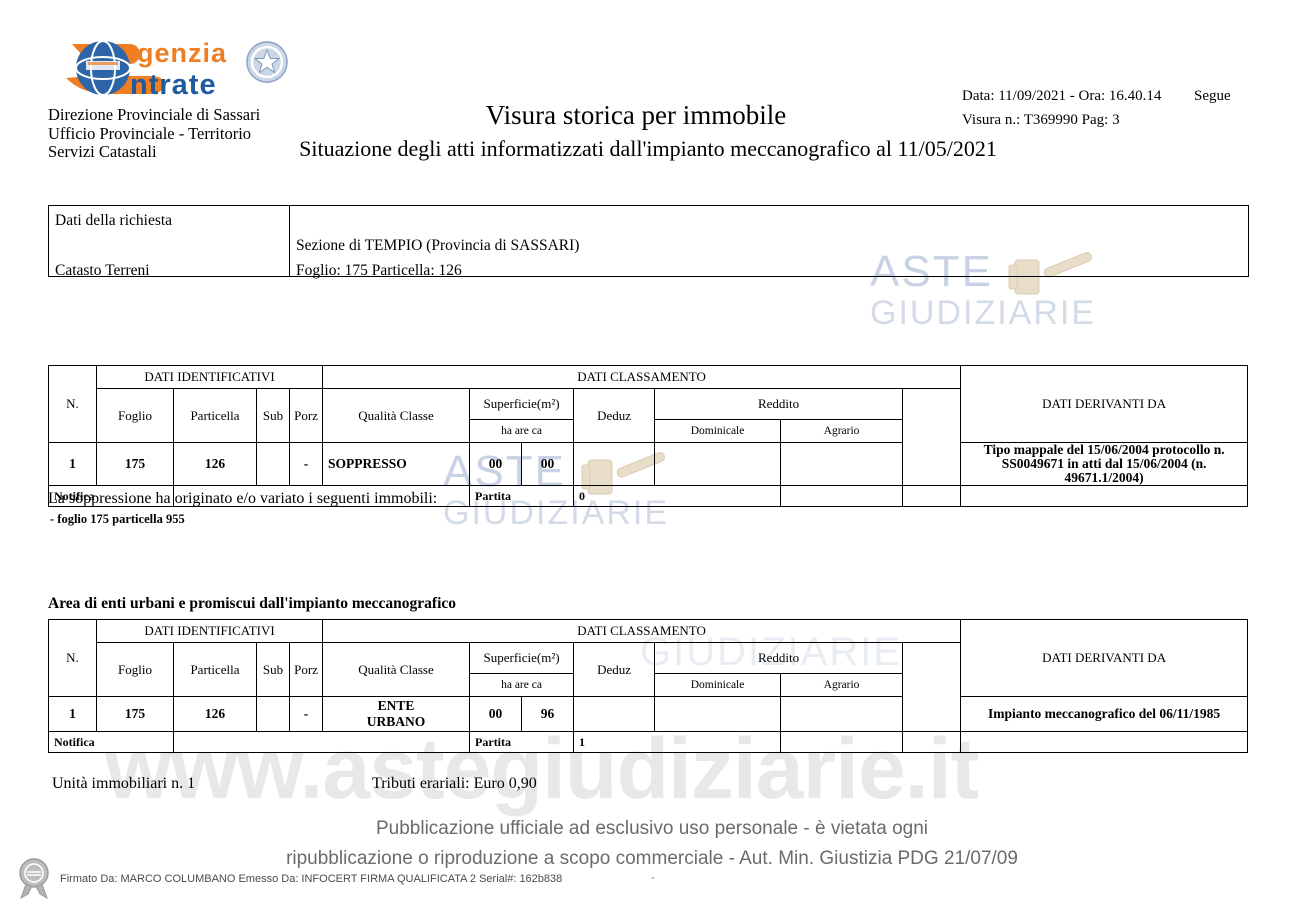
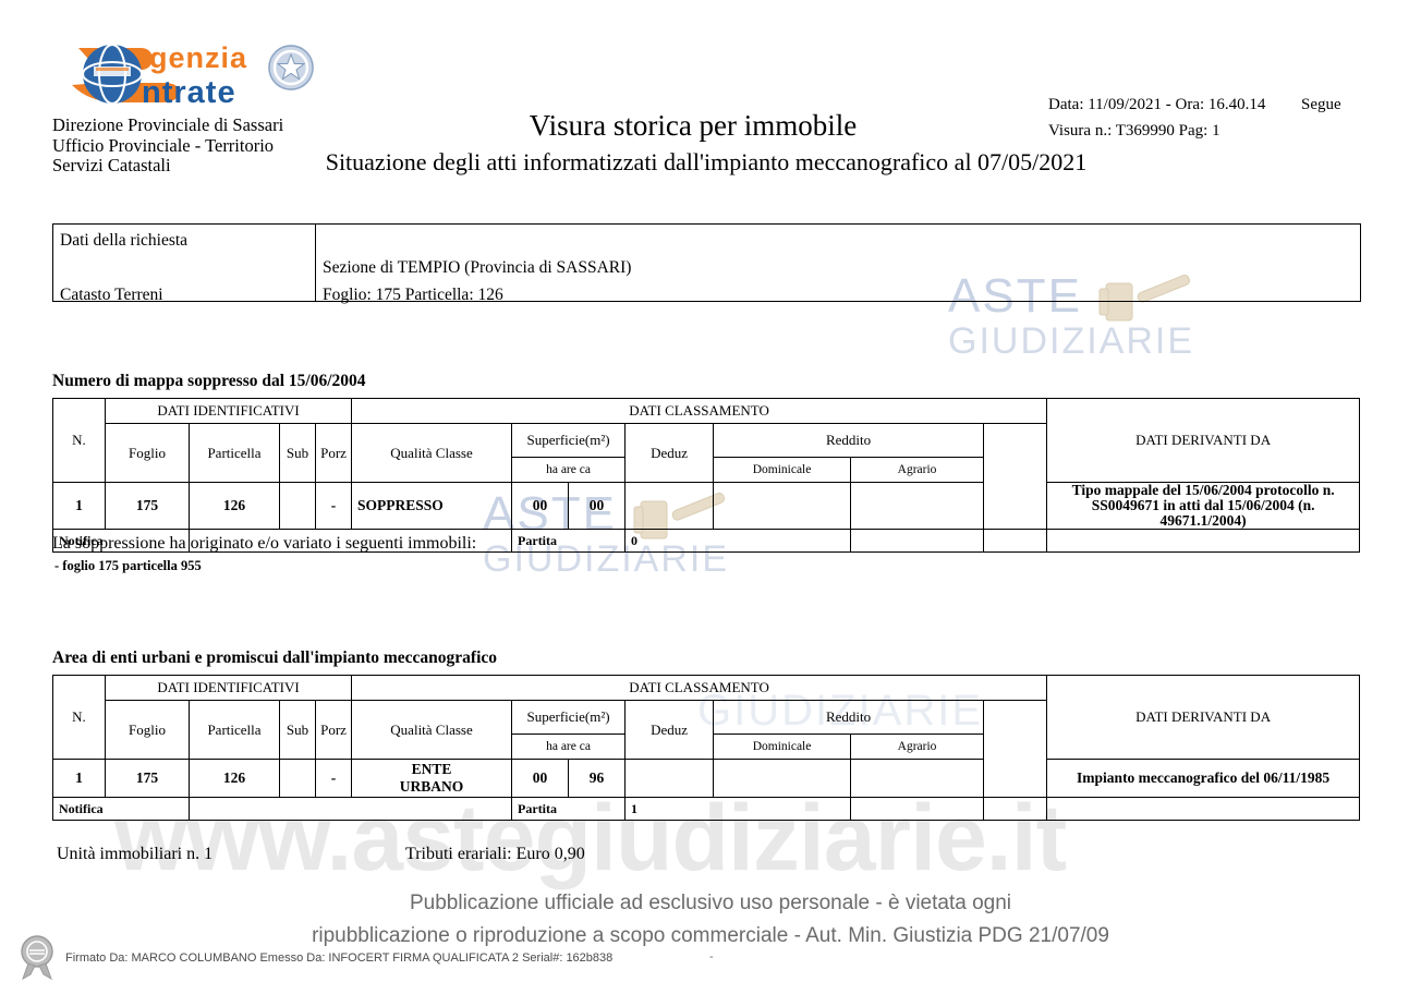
  ASTE
  GIUDIZIARIE
  ASTE
  GIUDIZIARIE
  GIUDIZIARIE
  www.astegiudiziarie.it
  genzia
  ntrate
  Direzione Provinciale di Sassari
  Ufficio Provinciale - Territorio
  Servizi Catastali
  Visura storica per immobile
- Situazione degli atti informatizzati dall'impianto meccanografico al 11/05/2021
+ Situazione degli atti informatizzati dall'impianto meccanografico al 07/05/2021
  Data: 11/09/2021 - Ora: 16.40.14
  Segue
- Visura n.: T369990 Pag: 3
+ Visura n.: T369990 Pag: 1
  Dati della richiesta
  Catasto Terreni
  Sezione di TEMPIO (Provincia di SASSARI)
  Foglio: 175 Particella: 126
+ Numero di mappa soppresso dal 15/06/2004
  N.	DATI IDENTIFICATIVI	DATI CLASSAMENTO	DATI DERIVANTI DA
  Foglio	Particella	Sub	Porz	Qualità Classe	Superficie(m²)	Deduz	Reddito
  ha are ca	Dominicale	Agrario
  1	175	126		-	SOPPRESSO	00	00					Tipo mappale del 15/06/2004 protocollo n. SS0049671 in atti dal 15/06/2004 (n. 49671.1/2004)
  Notifica		Partita	0
  La soppressione ha originato e/o variato i seguenti immobili:
  - foglio 175 particella 955
  Area di enti urbani e promiscui dall'impianto meccanografico
  N.	DATI IDENTIFICATIVI	DATI CLASSAMENTO	DATI DERIVANTI DA
  Foglio	Particella	Sub	Porz	Qualità Classe	Superficie(m²)	Deduz	Reddito
  ha are ca	Dominicale	Agrario
  1	175	126		-	ENTE URBANO	00	96					Impianto meccanografico del 06/11/1985
  Notifica		Partita	1
  Unità immobiliari n. 1
  Tributi erariali: Euro 0,90
  Pubblicazione ufficiale ad esclusivo uso personale - è vietata ogni
  ripubblicazione o riproduzione a scopo commerciale - Aut. Min. Giustizia PDG 21/07/09
  Firmato Da: MARCO COLUMBANO Emesso Da: INFOCERT FIRMA QUALIFICATA 2 Serial#: 162b838
  -
